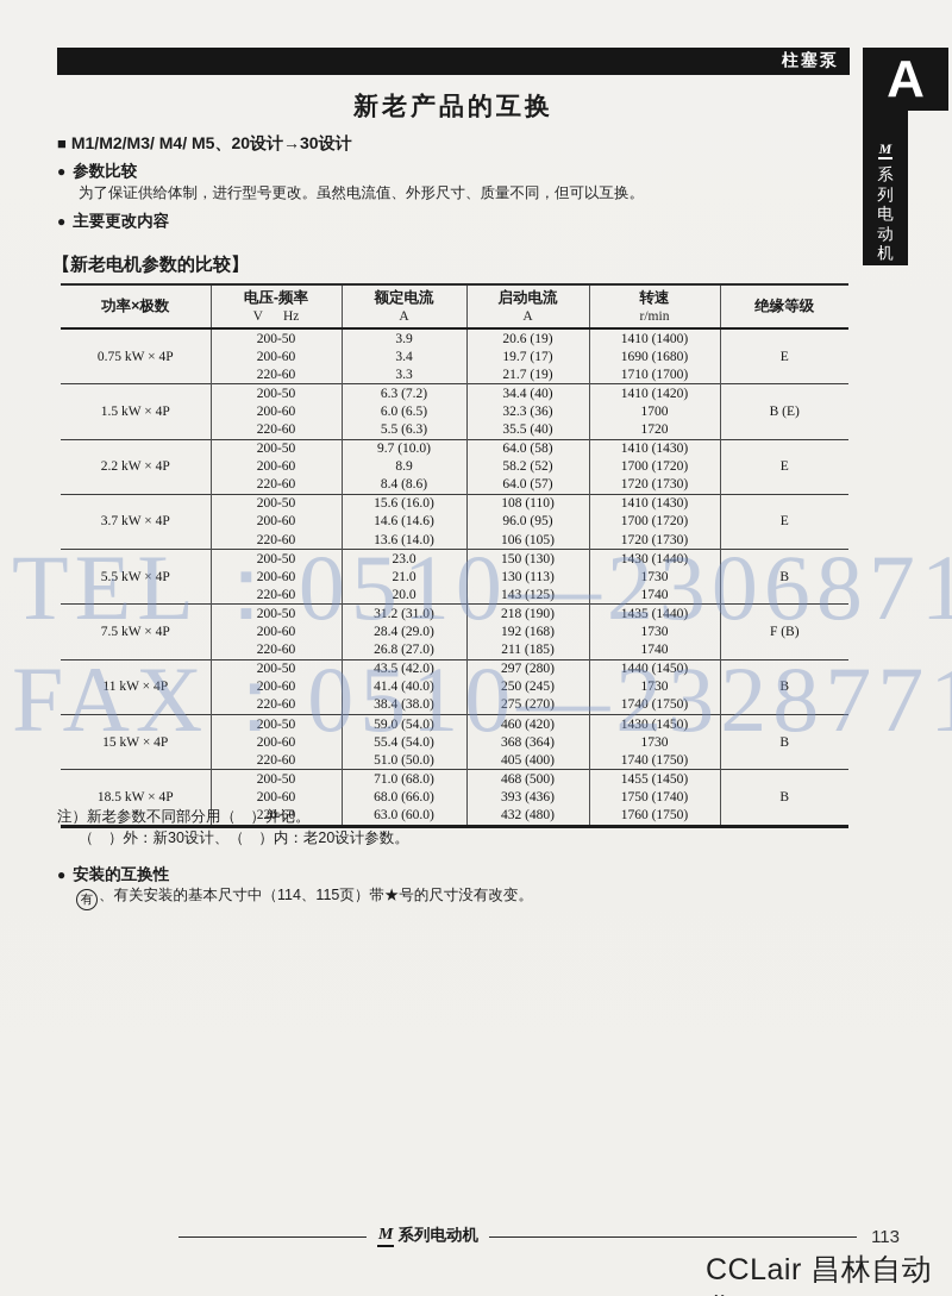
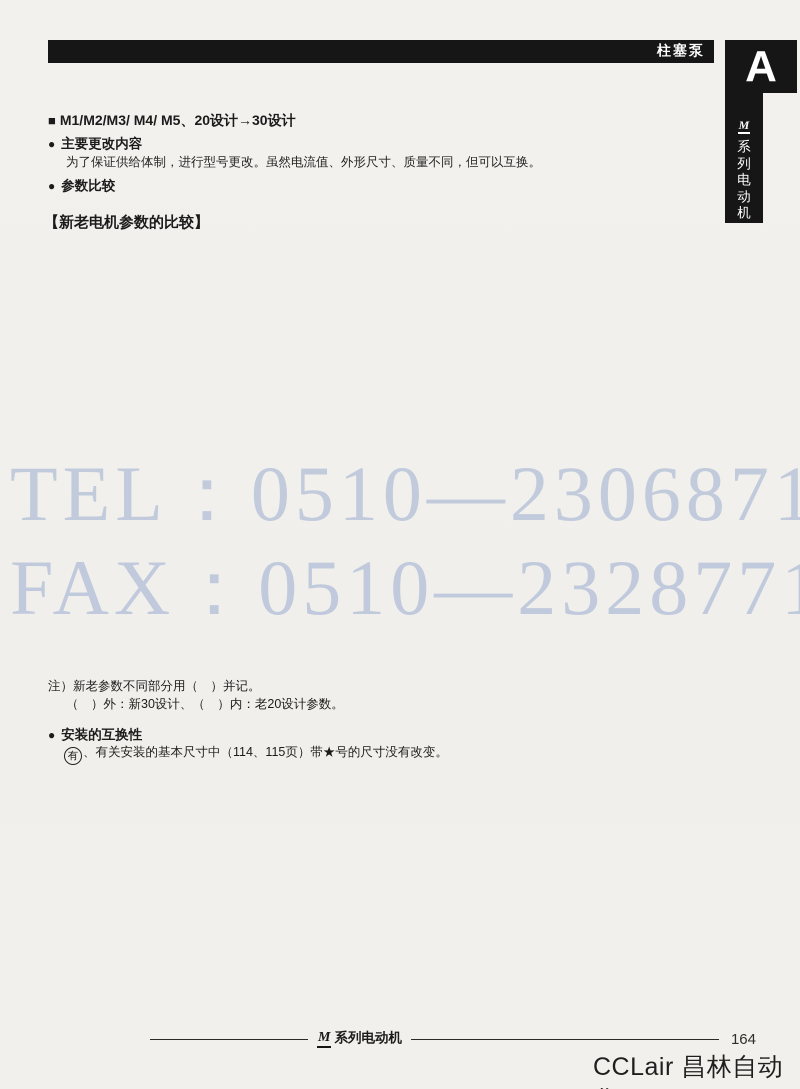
  柱塞泵
  A
  M
  系
  列
  电
  动
  机
- 新老产品的互换
  ■ M1/M2/M3/ M4/ M5、20设计→30设计
- ● 参数比较
+ ● 主要更改内容
  为了保证供给体制，进行型号更改。虽然电流值、外形尺寸、质量不同，但可以互换。
- ● 主要更改内容
+ ● 参数比较
  【新老电机参数的比较】
- 功率×极数	电压-频率V Hz	额定电流A	启动电流A	转速r/min	绝缘等级
- 0.75 kW × 4P	200-50	3.9	20.6 (19)	1410 (1400)	E
- 200-60	3.4	19.7 (17)	1690 (1680)
- 220-60	3.3	21.7 (19)	1710 (1700)
- 1.5 kW × 4P	200-50	6.3 (7.2)	34.4 (40)	1410 (1420)	B (E)
- 200-60	6.0 (6.5)	32.3 (36)	1700
- 220-60	5.5 (6.3)	35.5 (40)	1720
- 2.2 kW × 4P	200-50	9.7 (10.0)	64.0 (58)	1410 (1430)	E
- 200-60	8.9	58.2 (52)	1700 (1720)
- 220-60	8.4 (8.6)	64.0 (57)	1720 (1730)
- 3.7 kW × 4P	200-50	15.6 (16.0)	108 (110)	1410 (1430)	E
- 200-60	14.6 (14.6)	96.0 (95)	1700 (1720)
- 220-60	13.6 (14.0)	106 (105)	1720 (1730)
- 5.5 kW × 4P	200-50	23.0	150 (130)	1430 (1440)	B
- 200-60	21.0	130 (113)	1730
- 220-60	20.0	143 (125)	1740
- 7.5 kW × 4P	200-50	31.2 (31.0)	218 (190)	1435 (1440)	F (B)
- 200-60	28.4 (29.0)	192 (168)	1730
- 220-60	26.8 (27.0)	211 (185)	1740
- 11 kW × 4P	200-50	43.5 (42.0)	297 (280)	1440 (1450)	B
- 200-60	41.4 (40.0)	250 (245)	1730
- 220-60	38.4 (38.0)	275 (270)	1740 (1750)
- 15 kW × 4P	200-50	59.0 (54.0)	460 (420)	1430 (1450)	B
- 200-60	55.4 (54.0)	368 (364)	1730
- 220-60	51.0 (50.0)	405 (400)	1740 (1750)
- 18.5 kW × 4P	200-50	71.0 (68.0)	468 (500)	1455 (1450)	B
- 200-60	68.0 (66.0)	393 (436)	1750 (1740)
- 220-60	63.0 (60.0)	432 (480)	1760 (1750)
  注）新老参数不同部分用（ ）并记。
  （ ）外：新30设计、（ ）内：老20设计参数。
  ● 安装的互换性
  有 、有关安装的基本尺寸中（114、115页）带★号的尺寸没有改变。
  TEL：0510—2306871
  FAX：0510—232877
  M
  系列电动机
- 113
+ 164
  CCLair 昌林自动
